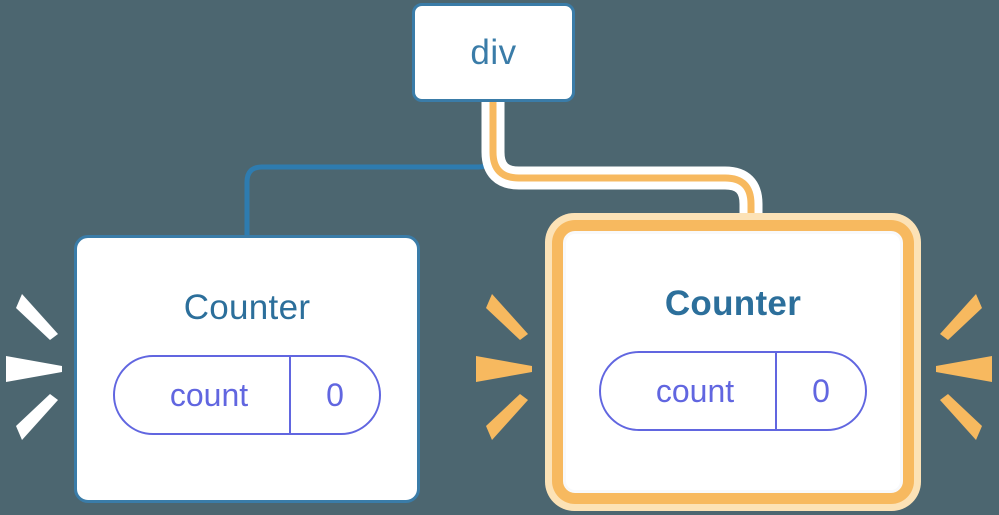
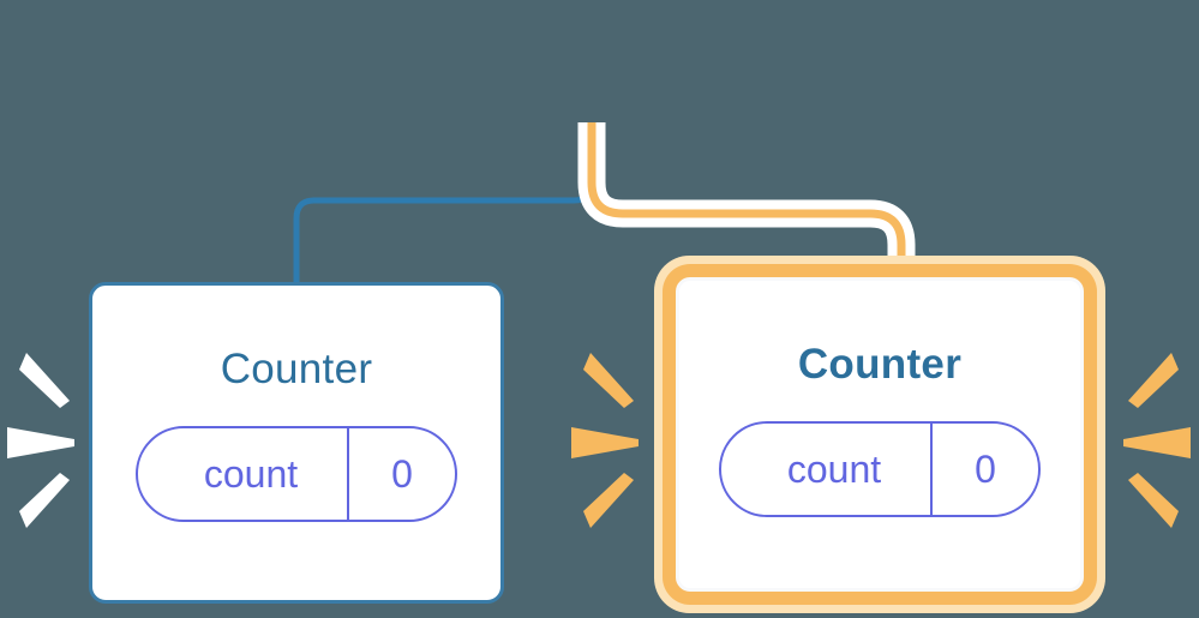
- div
  Counter
  count
  0
  Counter
  count
  0
